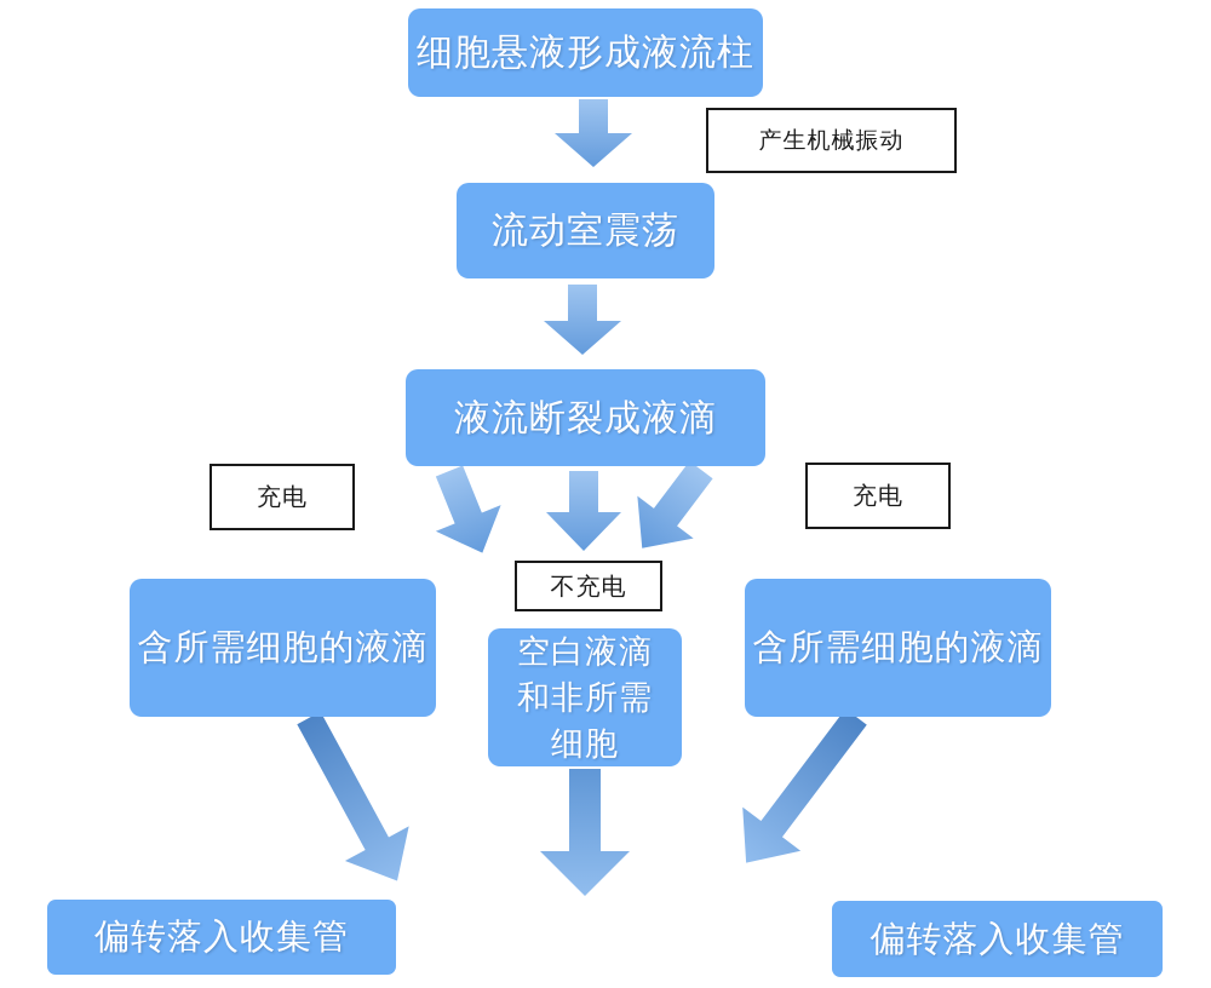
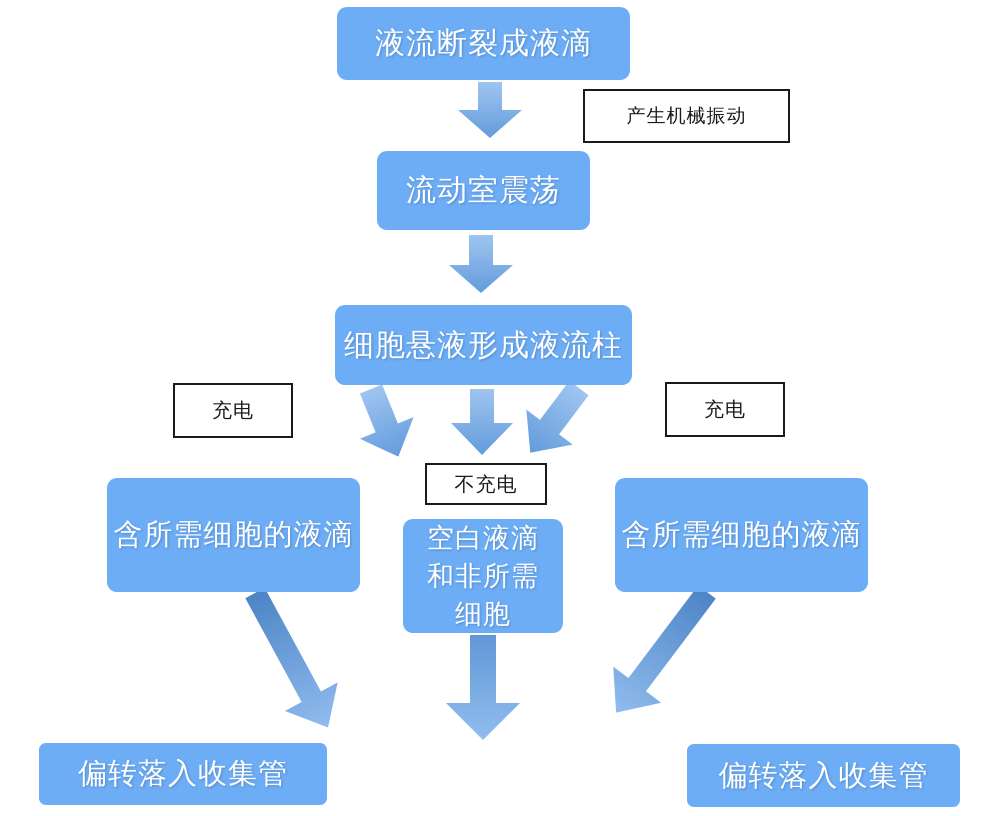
- 细胞悬液形成液流柱
+ 液流断裂成液滴
  产生机械振动
  流动室震荡
- 液流断裂成液滴
+ 细胞悬液形成液流柱
  充电
  不充电
  充电
  含所需细胞的液滴
  空白液滴和非所需细胞
  含所需细胞的液滴
  偏转落入收集管
  偏转落入收集管
